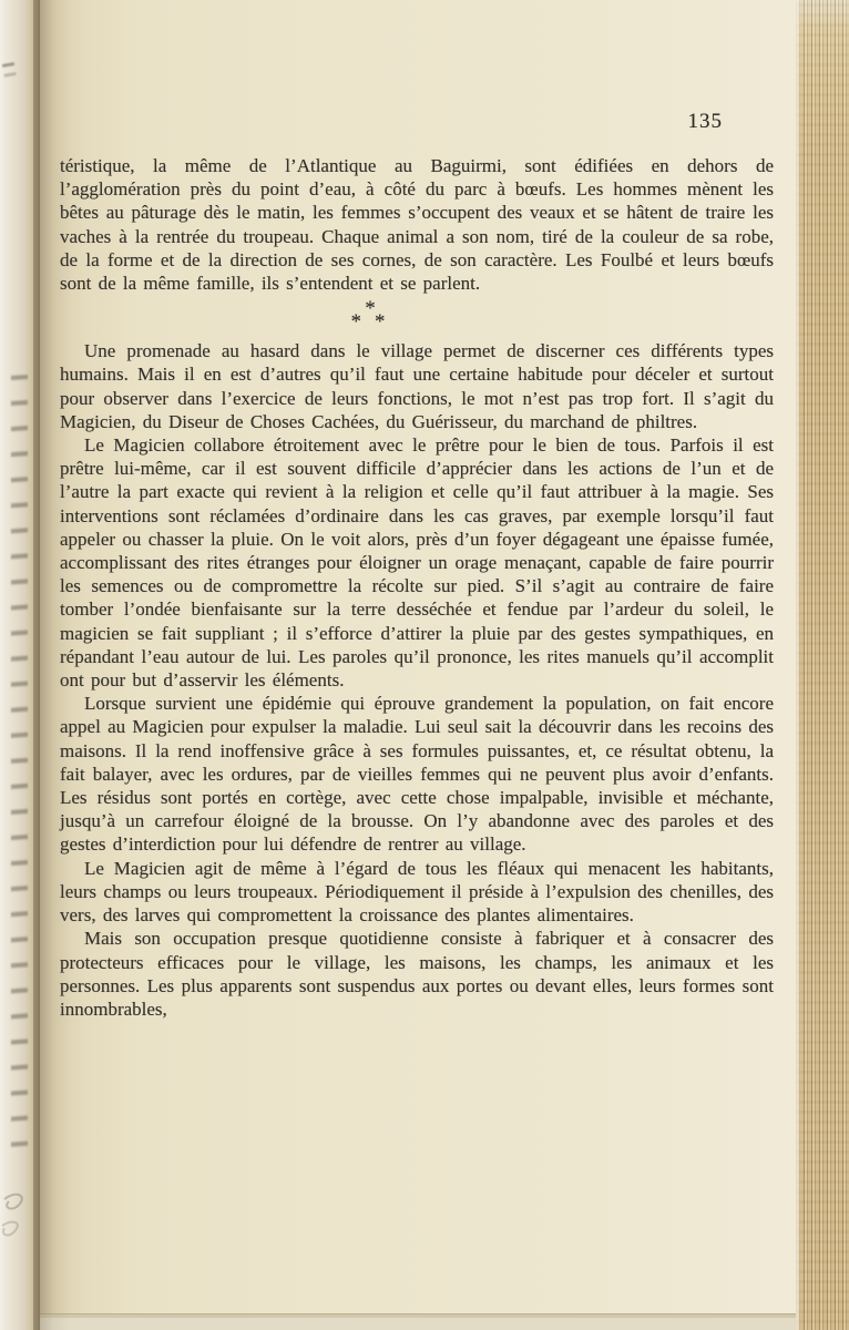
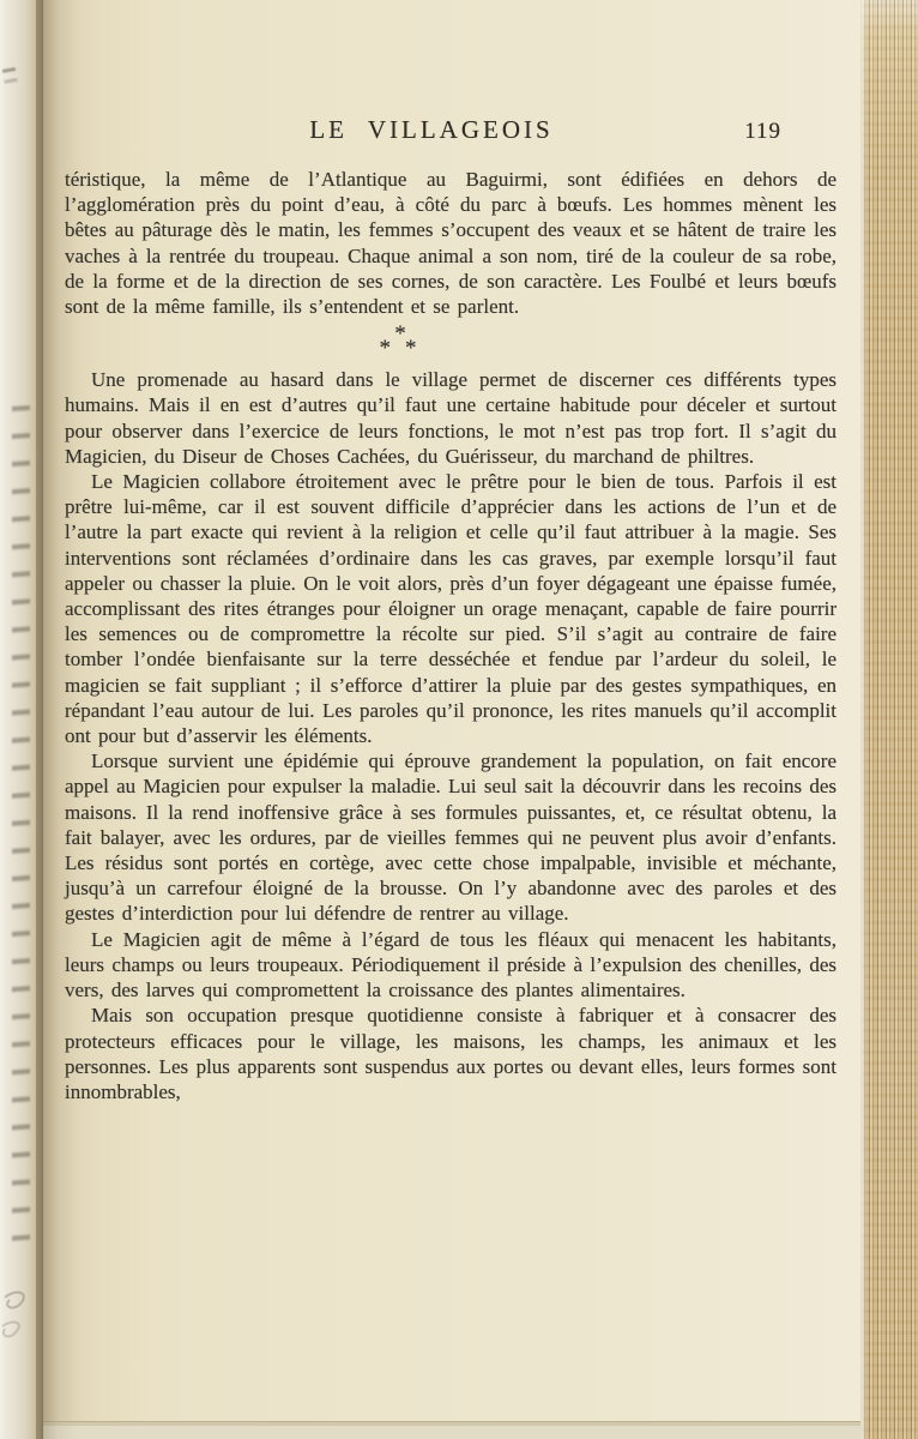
+ LE VILLAGEOIS
- 135
+ 119
  ristique, la même de l’Atlantique au Baguirmi, sont édifiées en dehors de agglomération près du point d’eau, à côté du parc à bœufs. Les hommes mènent les êtes au pâturage dès le matin, les femmes s’occupent des veaux et se hâtent de traire les aches à la rentrée du troupeau. Chaque animal a son nom, tiré de la couleur de sa robe, e la forme et de la direction de ses cornes, de son caractère. Les Foulbé et leurs bœufs ont de la même famille, ils s’entendent et se parlent.
  *
  **
  Une promenade au hasard dans le village permet de discerner ces différents types umains. Mais il en est d’autres qu’il faut une certaine habitude pour déceler et surtout our observer dans l’exercice de leurs fonctions, le mot n’est pas trop fort. Il s’agit du agicien, du Diseur de Choses Cachées, du Guérisseur, du marchand de philtres.
  Le Magicien collabore étroitement avec le prêtre pour le bien de tous. Parfois il est rêtre lui-même, car il est souvent difficile d’apprécier dans les actions de l’un et de autre la part exacte qui revient à la religion et celle qu’il faut attribuer à la magie. Ses terventions sont réclamées d’ordinaire dans les cas graves, par exemple lorsqu’il faut ppeler ou chasser la pluie. On le voit alors, près d’un foyer dégageant une épaisse fumée, ccomplissant des rites étranges pour éloigner un orage menaçant, capable de faire pourrir s semences ou de compromettre la récolte sur pied. S’il s’agit au contraire de faire mber l’ondée bienfaisante sur la terre desséchée et fendue par l’ardeur du soleil, le agicien se fait suppliant ; il s’efforce d’attirer la pluie par des gestes sympathiques, en pandant l’eau autour de lui. Les paroles qu’il prononce, les rites manuels qu’il accomplit nt pour but d’asservir les éléments.
  Lorsque survient une épidémie qui éprouve grandement la population, on fait encore ppel au Magicien pour expulser la maladie. Lui seul sait la découvrir dans les recoins des aisons. Il la rend inoffensive grâce à ses formules puissantes, et, ce résultat obtenu, la it balayer, avec les ordures, par de vieilles femmes qui ne peuvent plus avoir d’enfants. es résidus sont portés en cortège, avec cette chose impalpable, invisible et méchante, squ’à un carrefour éloigné de la brousse. On l’y abandonne avec des paroles et des estes d’interdiction pour lui défendre de rentrer au village.
  Le Magicien agit de même à l’égard de tous les fléaux qui menacent les habitants, urs champs ou leurs troupeaux. Périodiquement il préside à l’expulsion des chenilles, des ers, des larves qui compromettent la croissance des plantes alimentaires.
  Mais son occupation presque quotidienne consiste à fabriquer et à consacrer des rotecteurs efficaces pour le village, les maisons, les champs, les animaux et les ersonnes. Les plus apparents sont suspendus aux portes ou devant elles, leurs formes sont nombrables,
